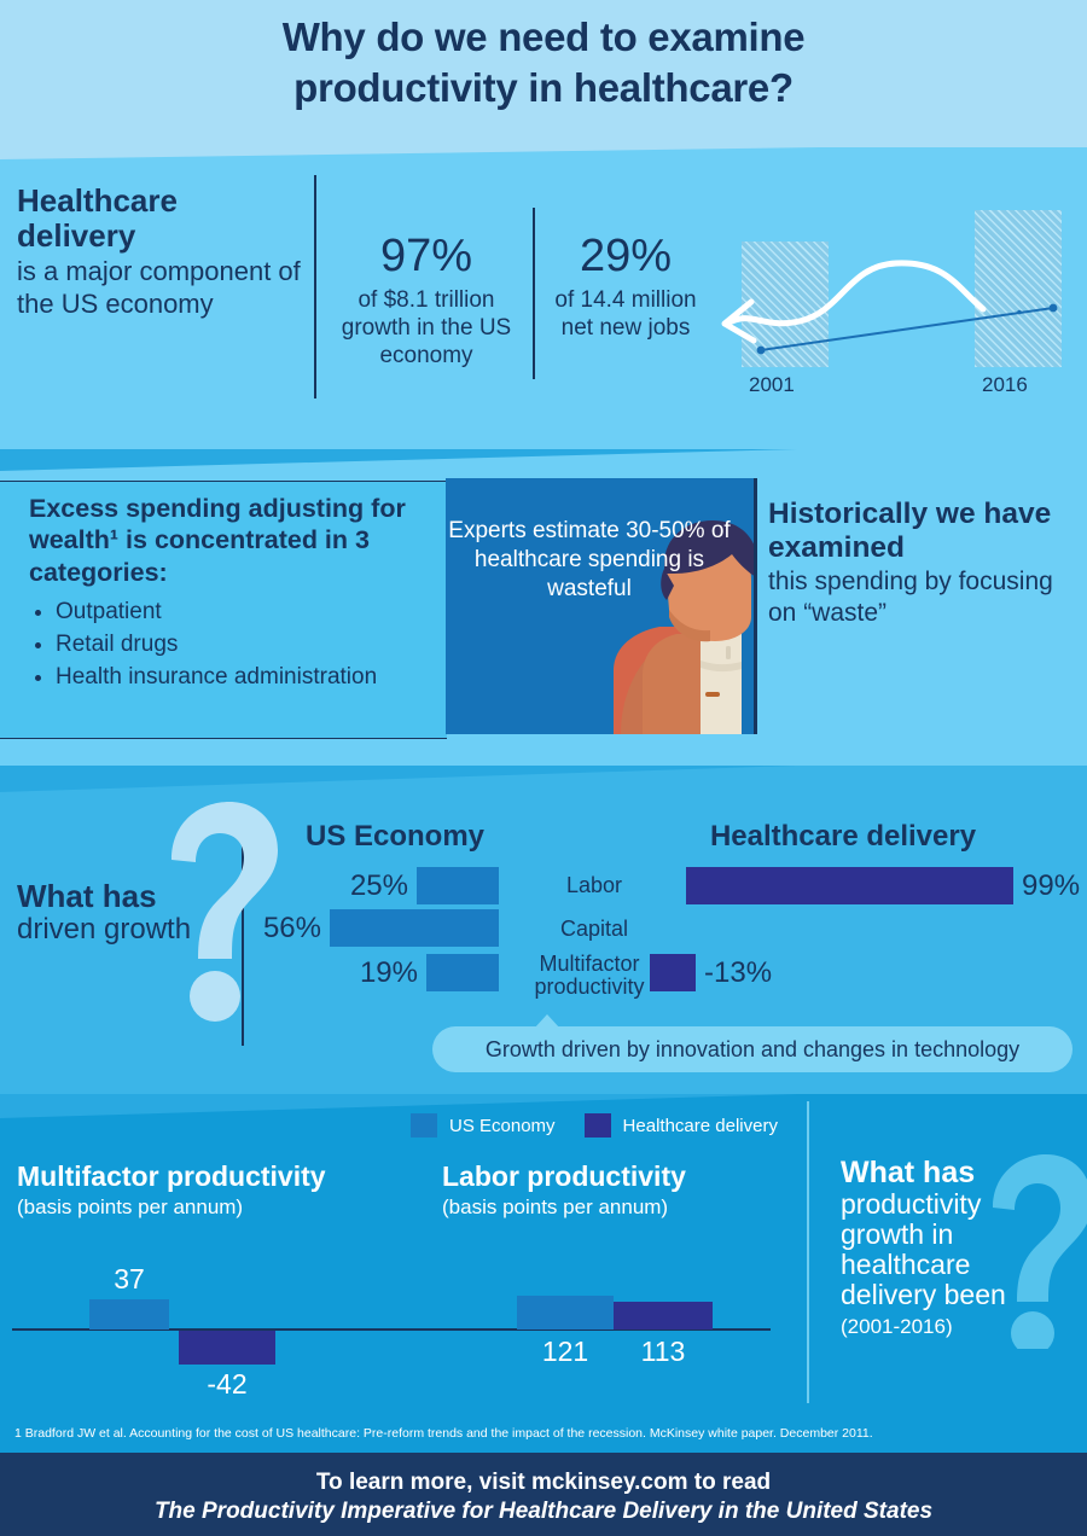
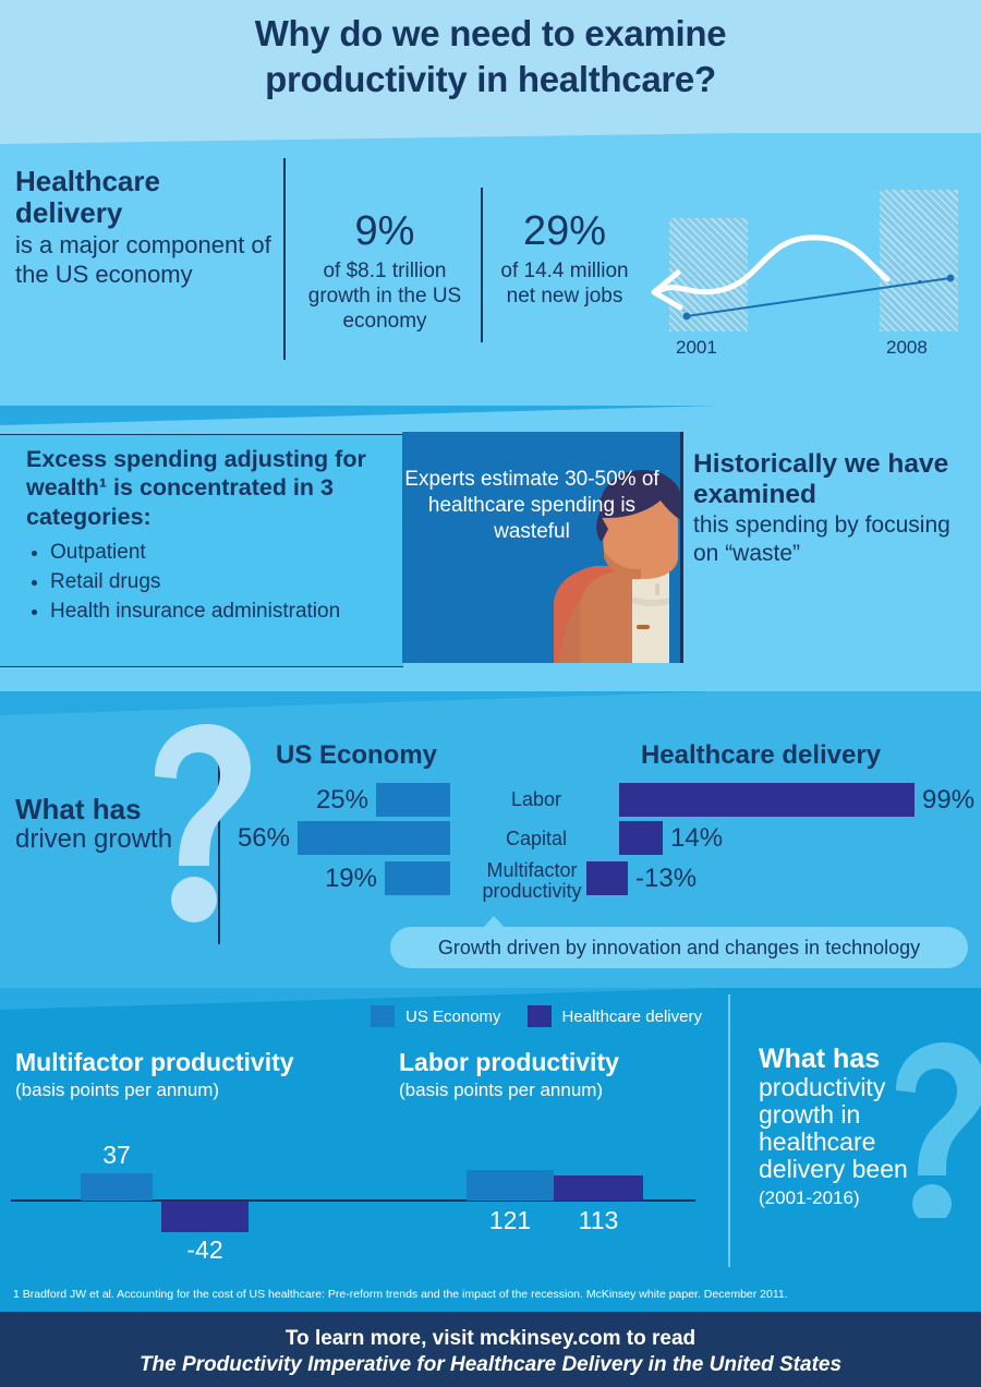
  Why do we need to examine
  productivity in healthcare?
  Healthcare
  delivery
  is a major component of the US economy
- 97%
+ 9%
  of $8.1 trillion growth in the US economy
  29%
  of 14.4 million net new jobs
  2001
- 2016
+ 2008
  Excess spending adjusting for wealth¹ is concentrated in 3 categories:
  Outpatient
  Retail drugs
  Health insurance administration
  Experts estimate 30-50% of healthcare spending is wasteful
  Historically we have examined
  this spending by focusing on “waste”
  What has
  driven growth
  US Economy
  Healthcare delivery
  25%
  56%
  19%
  Labor
  Capital
  Multifactor
  productivity
  99%
+ 14%
  -13%
  Growth driven by innovation and changes in technology
  US Economy
  Healthcare delivery
  Multifactor productivity
  (basis points per annum)
  Labor productivity
  (basis points per annum)
  37
  -42
  121
  113
  What has
  productivity growth in healthcare delivery been
  (2001-2016)
  1 Bradford JW et al. Accounting for the cost of US healthcare: Pre-reform trends and the impact of the recession. McKinsey white paper. December 2011.
  To learn more, visit mckinsey.com to read
  The Productivity Imperative for Healthcare Delivery in the United States
